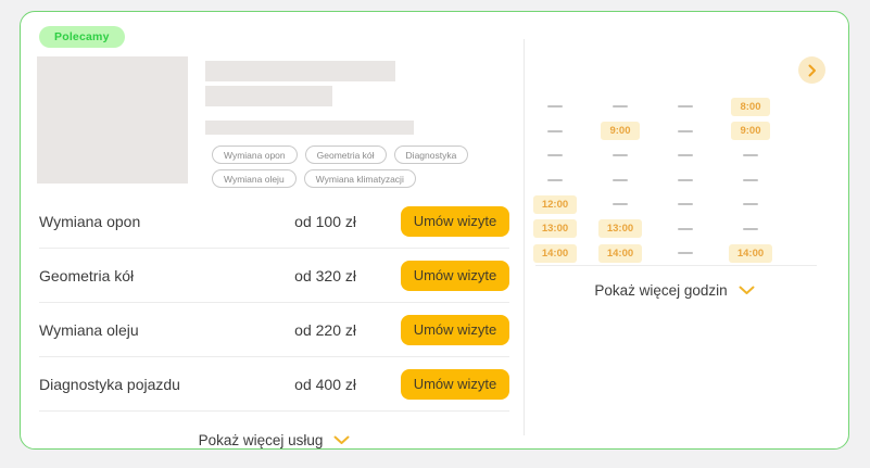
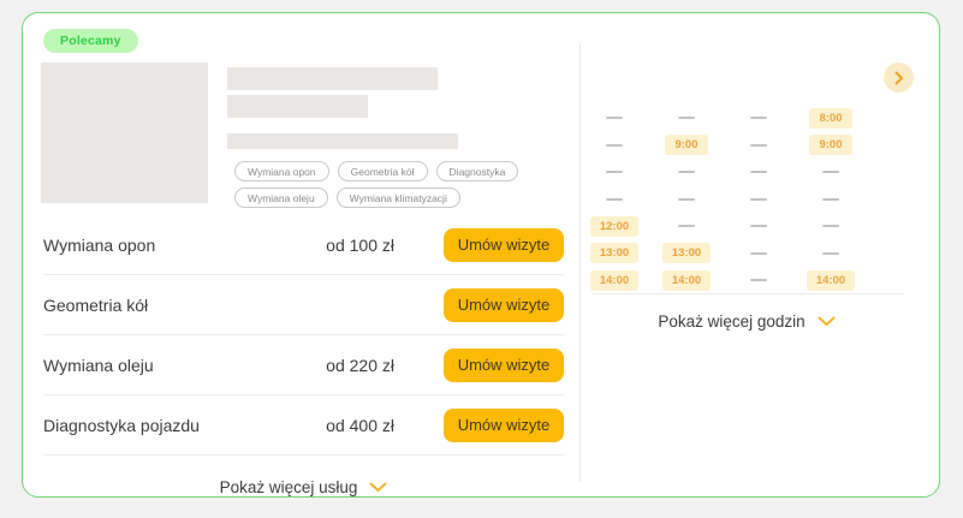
  Polecamy
  Wymiana opon
  Geometria kół
  Diagnostyka
  Wymiana oleju
  Wymiana klimatyzacji
  Wymiana opon
  od 100 zł
  Umów wizyte
  Geometria kół
- od 320 zł
  Umów wizyte
  Wymiana oleju
  od 220 zł
  Umów wizyte
  Diagnostyka pojazdu
  od 400 zł
  Umów wizyte
  Pokaż więcej usług
  8:00
  9:00
  9:00
  12:00
  13:00
  13:00
  14:00
  14:00
  14:00
  Pokaż więcej godzin
